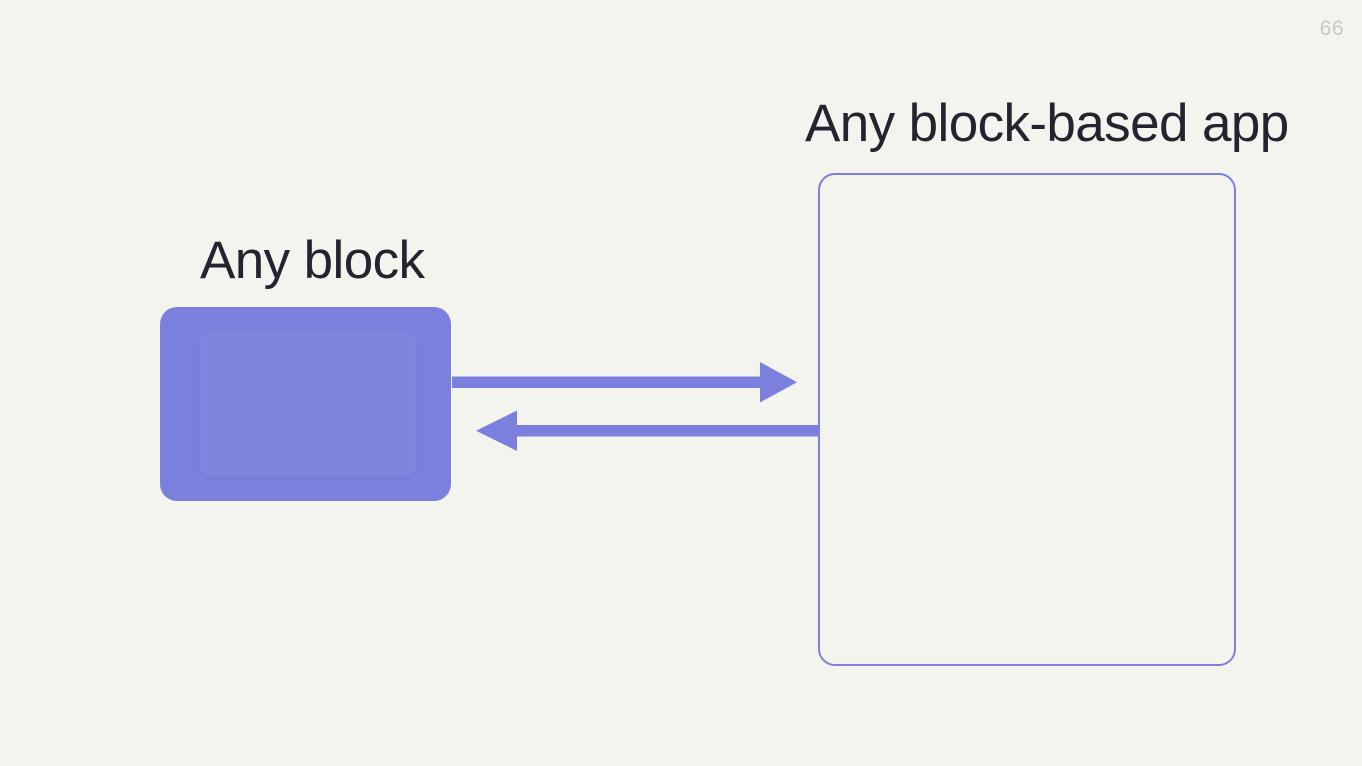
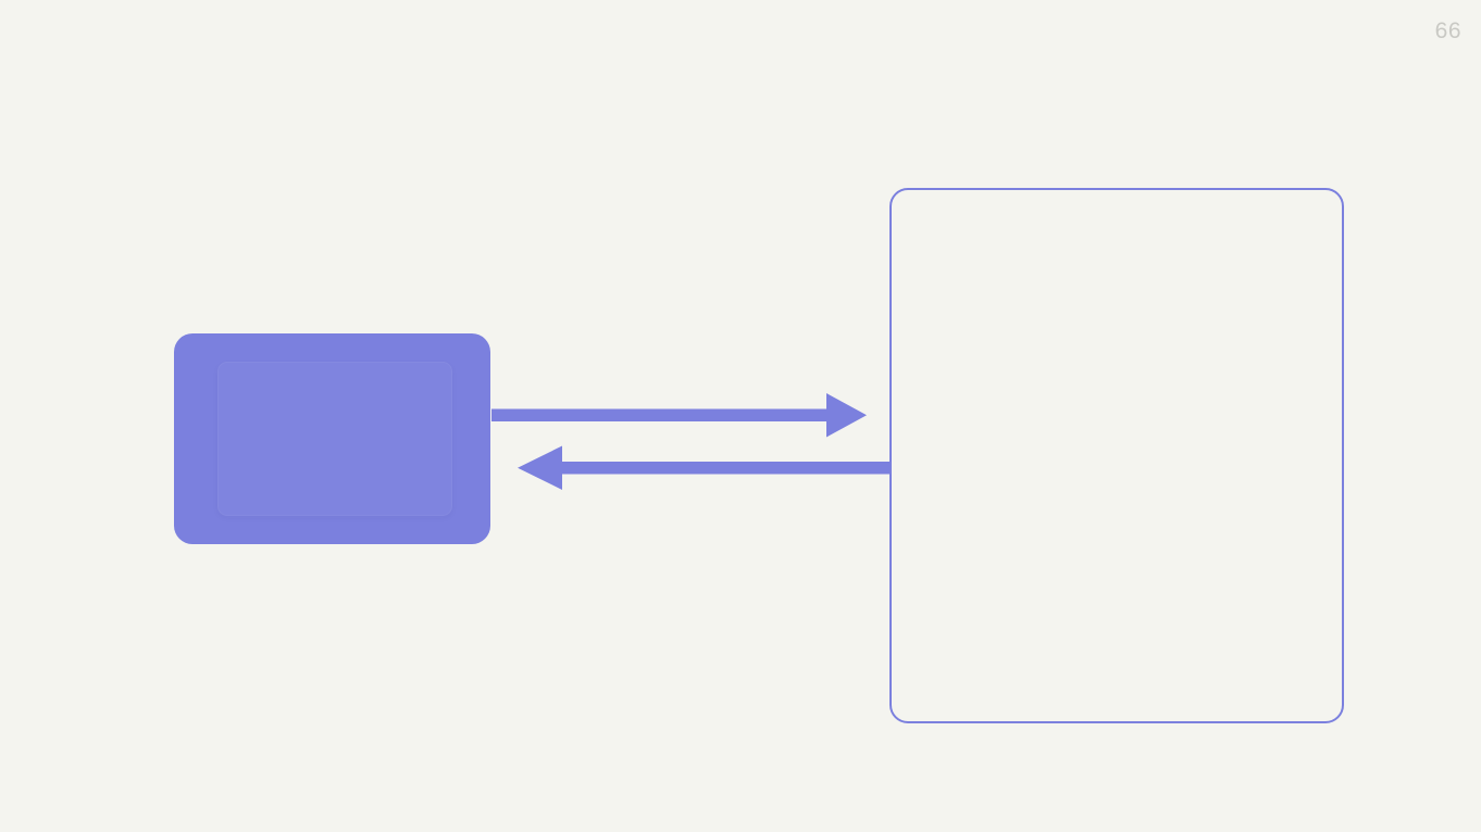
  66
- Any block-based app
- Any block
